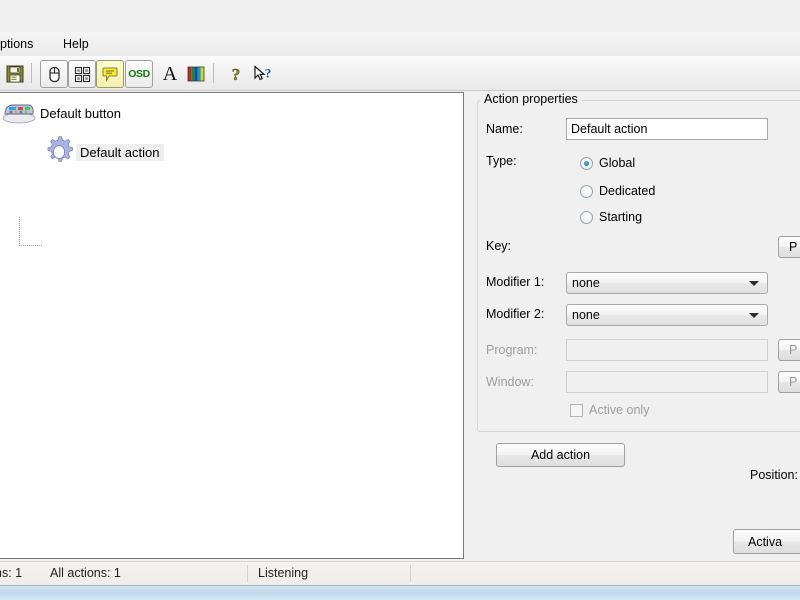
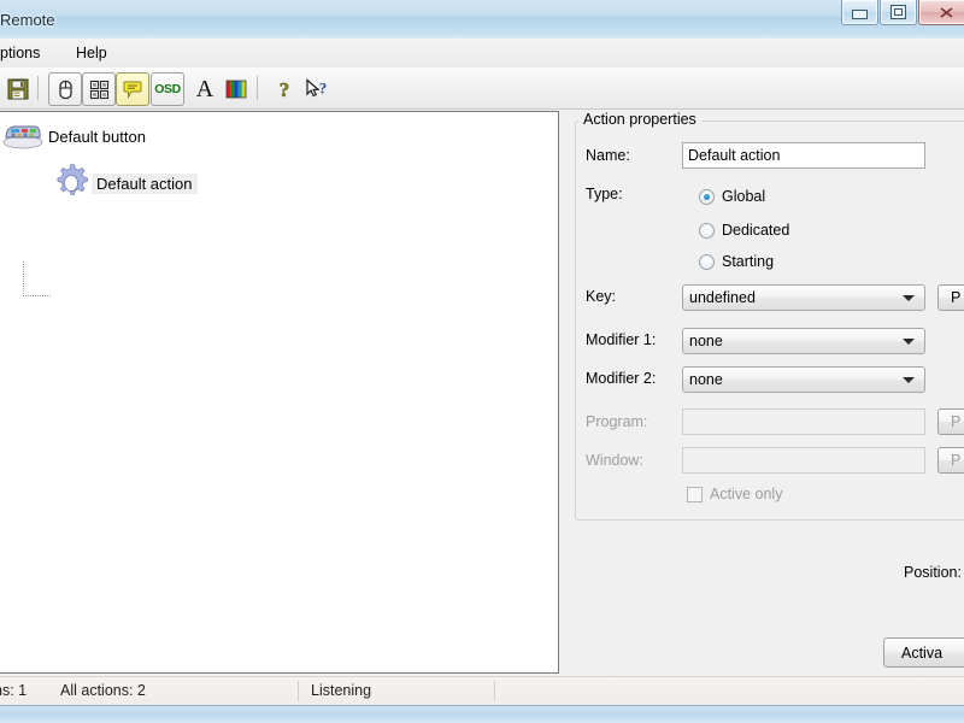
+ Remote
  ptions
  Help
  OSD
  A
  ?
  ?
  Default button
  Default action
  Action properties
  Name:
  Default action
  Type:
  Global
  Dedicated
  Starting
  Key:
+ undefined
  P
  Modifier 1:
  none
  Modifier 2:
  none
  Program:
  P
  Window:
  P
  Active only
- Add action
  Position:
  Activa
  s: 1
- All actions: 1
+ All actions: 2
  Listening
